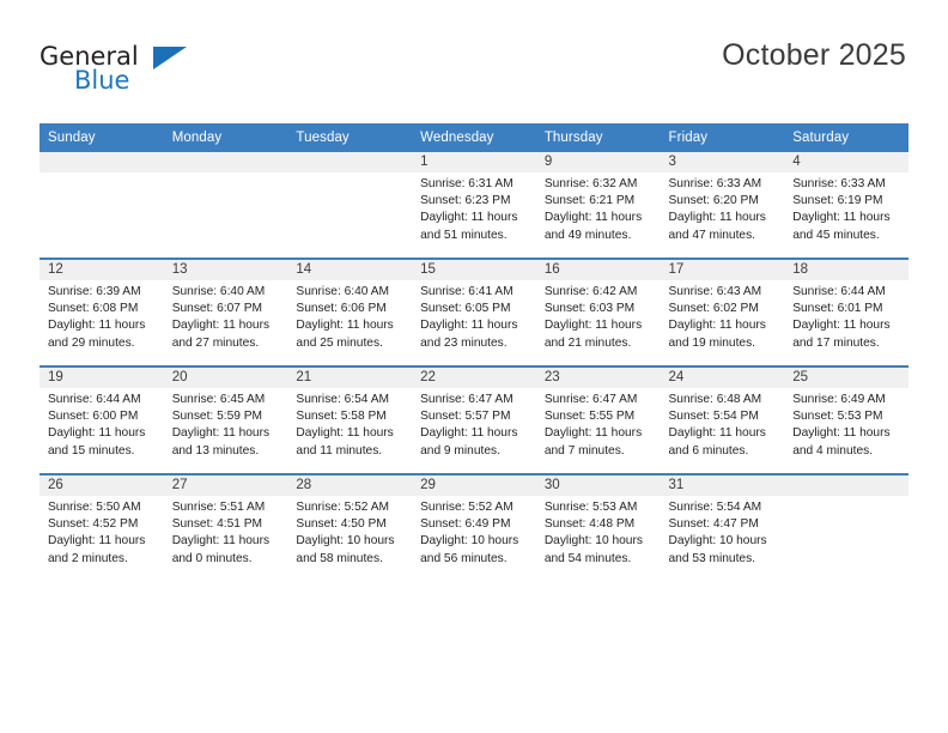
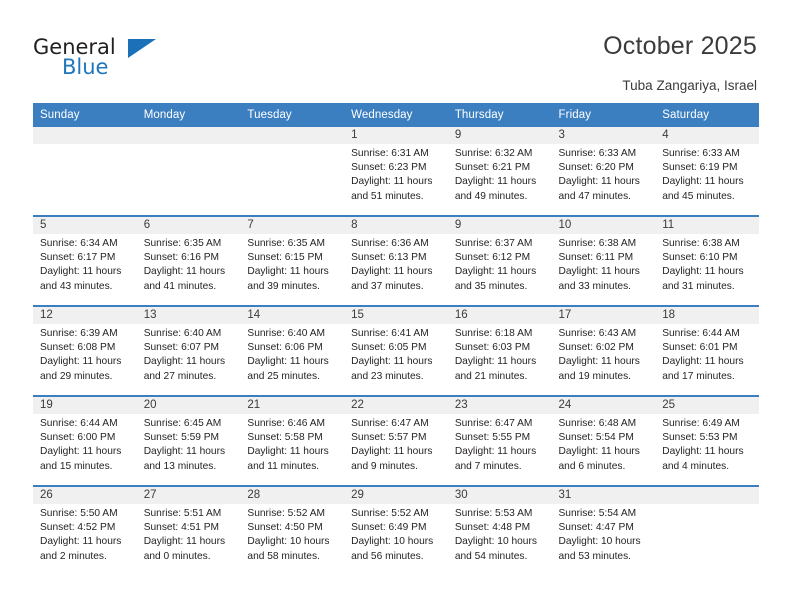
  General
  Blue
  October 2025
+ Tuba Zangariya, Israel
  Sunday	Monday	Tuesday	Wednesday	Thursday	Friday	Saturday
  			1Sunrise: 6:31 AMSunset: 6:23 PMDaylight: 11 hoursand 51 minutes.	9Sunrise: 6:32 AMSunset: 6:21 PMDaylight: 11 hoursand 49 minutes.	3Sunrise: 6:33 AMSunset: 6:20 PMDaylight: 11 hoursand 47 minutes.	4Sunrise: 6:33 AMSunset: 6:19 PMDaylight: 11 hoursand 45 minutes.
+ 5Sunrise: 6:34 AMSunset: 6:17 PMDaylight: 11 hoursand 43 minutes.	6Sunrise: 6:35 AMSunset: 6:16 PMDaylight: 11 hoursand 41 minutes.	7Sunrise: 6:35 AMSunset: 6:15 PMDaylight: 11 hoursand 39 minutes.	8Sunrise: 6:36 AMSunset: 6:13 PMDaylight: 11 hoursand 37 minutes.	9Sunrise: 6:37 AMSunset: 6:12 PMDaylight: 11 hoursand 35 minutes.	10Sunrise: 6:38 AMSunset: 6:11 PMDaylight: 11 hoursand 33 minutes.	11Sunrise: 6:38 AMSunset: 6:10 PMDaylight: 11 hoursand 31 minutes.
- 12Sunrise: 6:39 AMSunset: 6:08 PMDaylight: 11 hoursand 29 minutes.	13Sunrise: 6:40 AMSunset: 6:07 PMDaylight: 11 hoursand 27 minutes.	14Sunrise: 6:40 AMSunset: 6:06 PMDaylight: 11 hoursand 25 minutes.	15Sunrise: 6:41 AMSunset: 6:05 PMDaylight: 11 hoursand 23 minutes.	16Sunrise: 6:42 AMSunset: 6:03 PMDaylight: 11 hoursand 21 minutes.	17Sunrise: 6:43 AMSunset: 6:02 PMDaylight: 11 hoursand 19 minutes.	18Sunrise: 6:44 AMSunset: 6:01 PMDaylight: 11 hoursand 17 minutes.
+ 12Sunrise: 6:39 AMSunset: 6:08 PMDaylight: 11 hoursand 29 minutes.	13Sunrise: 6:40 AMSunset: 6:07 PMDaylight: 11 hoursand 27 minutes.	14Sunrise: 6:40 AMSunset: 6:06 PMDaylight: 11 hoursand 25 minutes.	15Sunrise: 6:41 AMSunset: 6:05 PMDaylight: 11 hoursand 23 minutes.	16Sunrise: 6:18 AMSunset: 6:03 PMDaylight: 11 hoursand 21 minutes.	17Sunrise: 6:43 AMSunset: 6:02 PMDaylight: 11 hoursand 19 minutes.	18Sunrise: 6:44 AMSunset: 6:01 PMDaylight: 11 hoursand 17 minutes.
- 19Sunrise: 6:44 AMSunset: 6:00 PMDaylight: 11 hoursand 15 minutes.	20Sunrise: 6:45 AMSunset: 5:59 PMDaylight: 11 hoursand 13 minutes.	21Sunrise: 6:54 AMSunset: 5:58 PMDaylight: 11 hoursand 11 minutes.	22Sunrise: 6:47 AMSunset: 5:57 PMDaylight: 11 hoursand 9 minutes.	23Sunrise: 6:47 AMSunset: 5:55 PMDaylight: 11 hoursand 7 minutes.	24Sunrise: 6:48 AMSunset: 5:54 PMDaylight: 11 hoursand 6 minutes.	25Sunrise: 6:49 AMSunset: 5:53 PMDaylight: 11 hoursand 4 minutes.
+ 19Sunrise: 6:44 AMSunset: 6:00 PMDaylight: 11 hoursand 15 minutes.	20Sunrise: 6:45 AMSunset: 5:59 PMDaylight: 11 hoursand 13 minutes.	21Sunrise: 6:46 AMSunset: 5:58 PMDaylight: 11 hoursand 11 minutes.	22Sunrise: 6:47 AMSunset: 5:57 PMDaylight: 11 hoursand 9 minutes.	23Sunrise: 6:47 AMSunset: 5:55 PMDaylight: 11 hoursand 7 minutes.	24Sunrise: 6:48 AMSunset: 5:54 PMDaylight: 11 hoursand 6 minutes.	25Sunrise: 6:49 AMSunset: 5:53 PMDaylight: 11 hoursand 4 minutes.
  26Sunrise: 5:50 AMSunset: 4:52 PMDaylight: 11 hoursand 2 minutes.	27Sunrise: 5:51 AMSunset: 4:51 PMDaylight: 11 hoursand 0 minutes.	28Sunrise: 5:52 AMSunset: 4:50 PMDaylight: 10 hoursand 58 minutes.	29Sunrise: 5:52 AMSunset: 6:49 PMDaylight: 10 hoursand 56 minutes.	30Sunrise: 5:53 AMSunset: 4:48 PMDaylight: 10 hoursand 54 minutes.	31Sunrise: 5:54 AMSunset: 4:47 PMDaylight: 10 hoursand 53 minutes.
